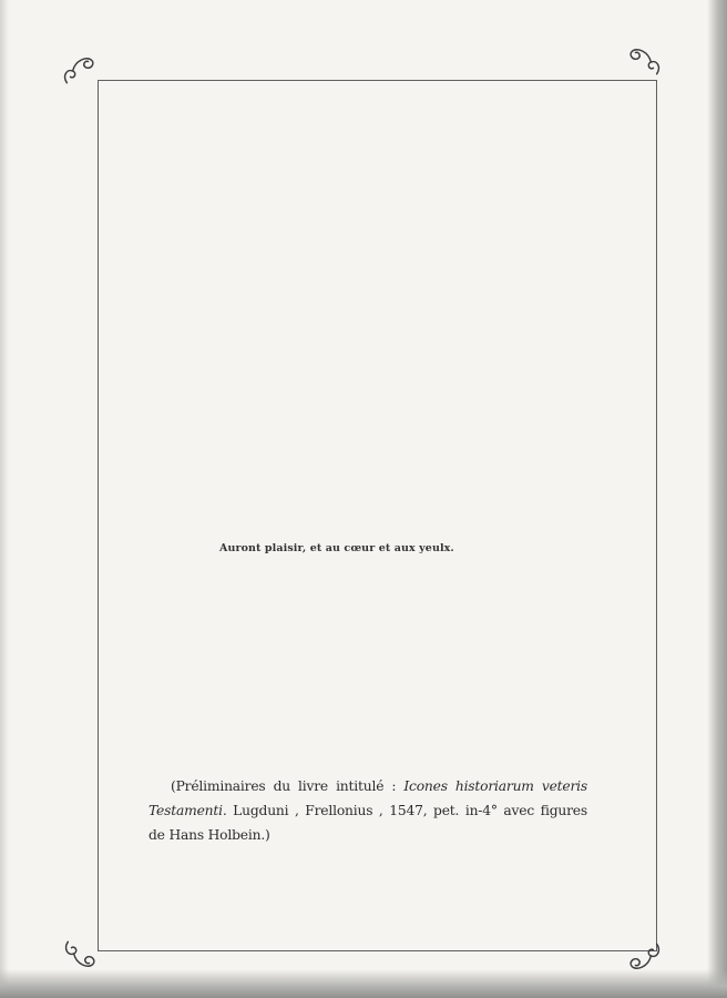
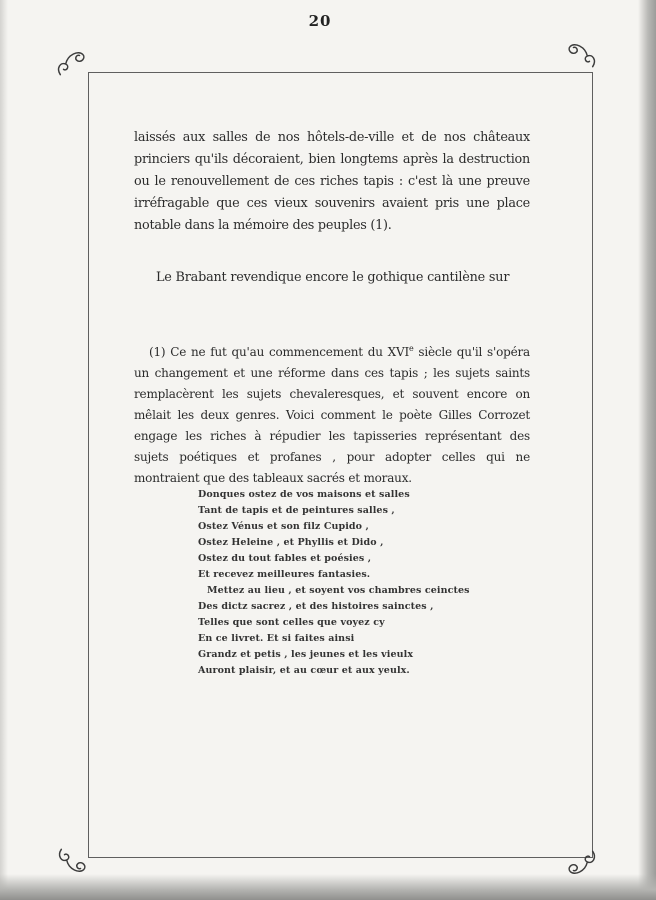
+ 20
+ laissés aux salles de nos hôtels-de-ville et de nos châteaux princiers qu'ils décoraient, bien longtems après la destruction ou le renouvellement de ces riches tapis : c'est là une preuve irréfragable que ces vieux souvenirs avaient pris une place notable dans la mémoire des peuples (1).
+ Le Brabant revendique encore le gothique cantilène sur
+ (1) Ce ne fut qu'au commencement du XVIe siècle qu'il s'opéra un changement et une réforme dans ces tapis ; les sujets saints remplacèrent les sujets chevaleresques, et souvent encore on mêlait les deux genres. Voici comment le poète Gilles Corrozet engage les riches à répudier les tapisseries représentant des sujets poétiques et profanes , pour adopter celles qui ne montraient que des tableaux sacrés et moraux.
+ Donques ostez de vos maisons et salles
+ Tant de tapis et de peintures salles ,
+ Ostez Vénus et son filz Cupido ,
+ Ostez Heleine , et Phyllis et Dido ,
+ Ostez du tout fables et poésies ,
+ Et recevez meilleures fantasies.
+ Mettez au lieu , et soyent vos chambres ceinctes
+ Des dictz sacrez , et des histoires sainctes ,
+ Telles que sont celles que voyez cy
+ En ce livret. Et si faites ainsi
+ Grandz et petis , les jeunes et les vieulx
  Auront plaisir, et au cœur et aux yeulx.
- (Préliminaires du livre intitulé : Icones historiarum veteris Testamenti. Lugduni , Frellonius , 1547, pet. in-4° avec figures de Hans Holbein.)
